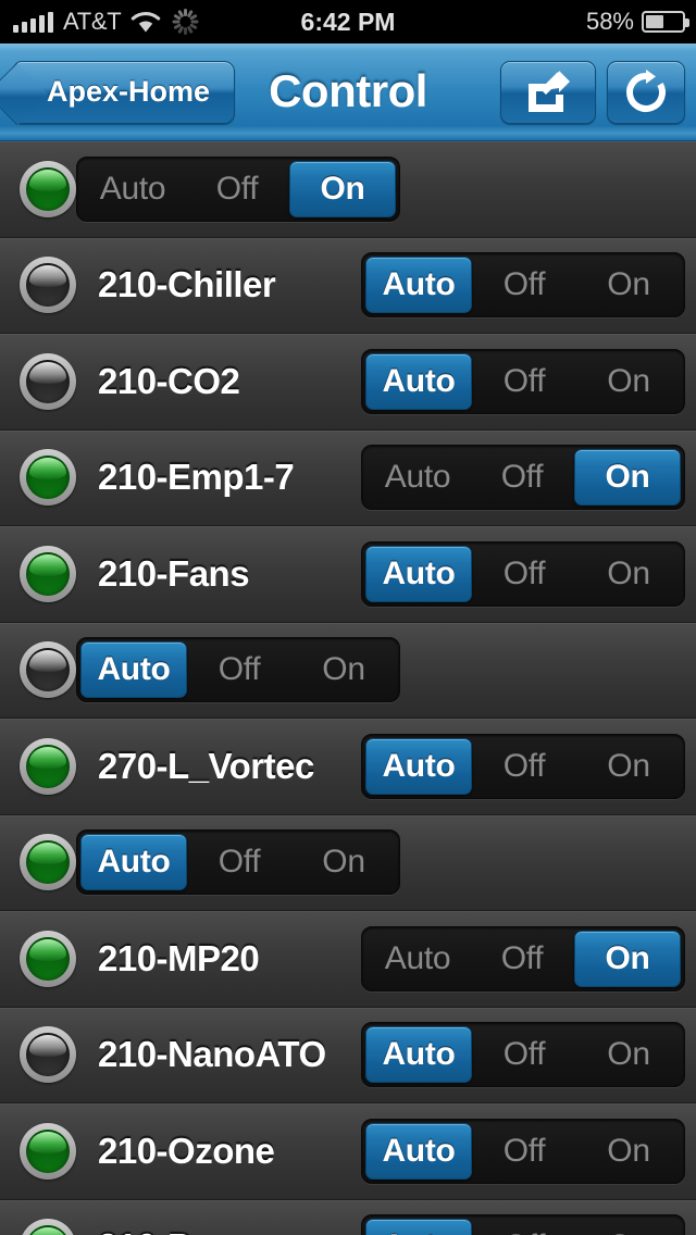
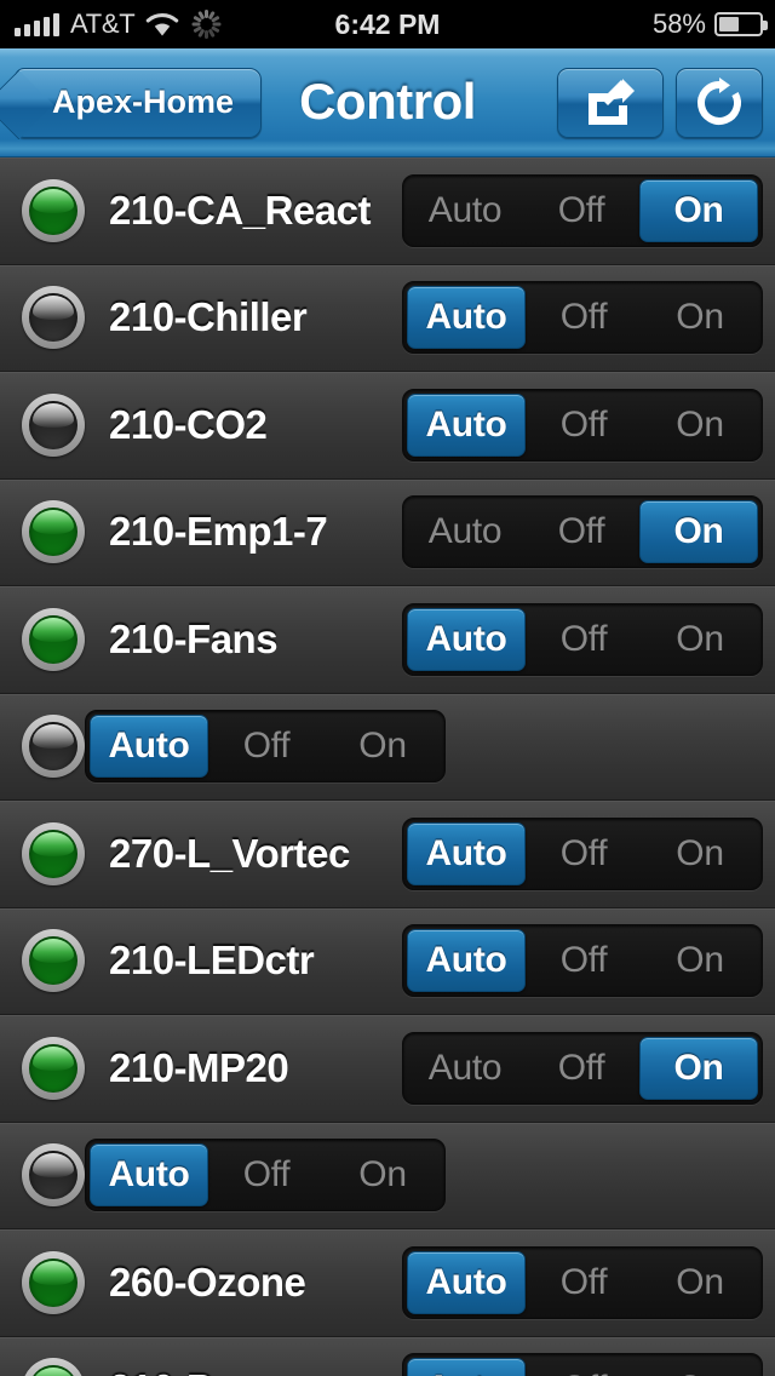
  AT&T
  6:42 PM
  58%
  Apex-Home
  Control
+ 210-CA_React
  Auto
  Off
  On
  210-Chiller
  Auto
  Off
  On
  210-CO2
  Auto
  Off
  On
  210-Emp1-7
  Auto
  Off
  On
  210-Fans
  Auto
  Off
  On
  Auto
  Off
  On
  270-L_Vortec
  Auto
  Off
  On
+ 210-LEDctr
  Auto
  Off
  On
  210-MP20
  Auto
  Off
  On
- 210-NanoATO
  Auto
  Off
  On
- 210-Ozone
+ 260-Ozone
  Auto
  Off
  On
